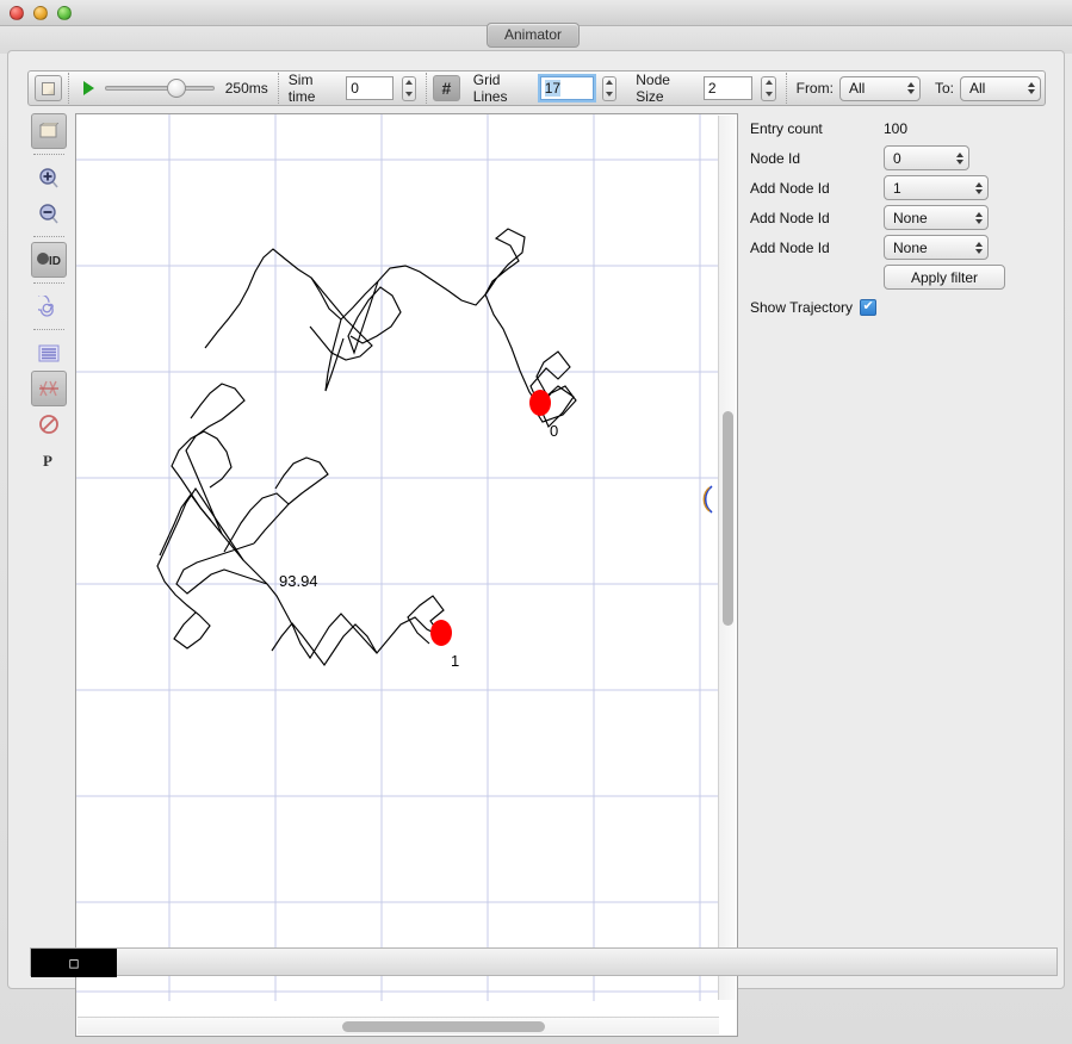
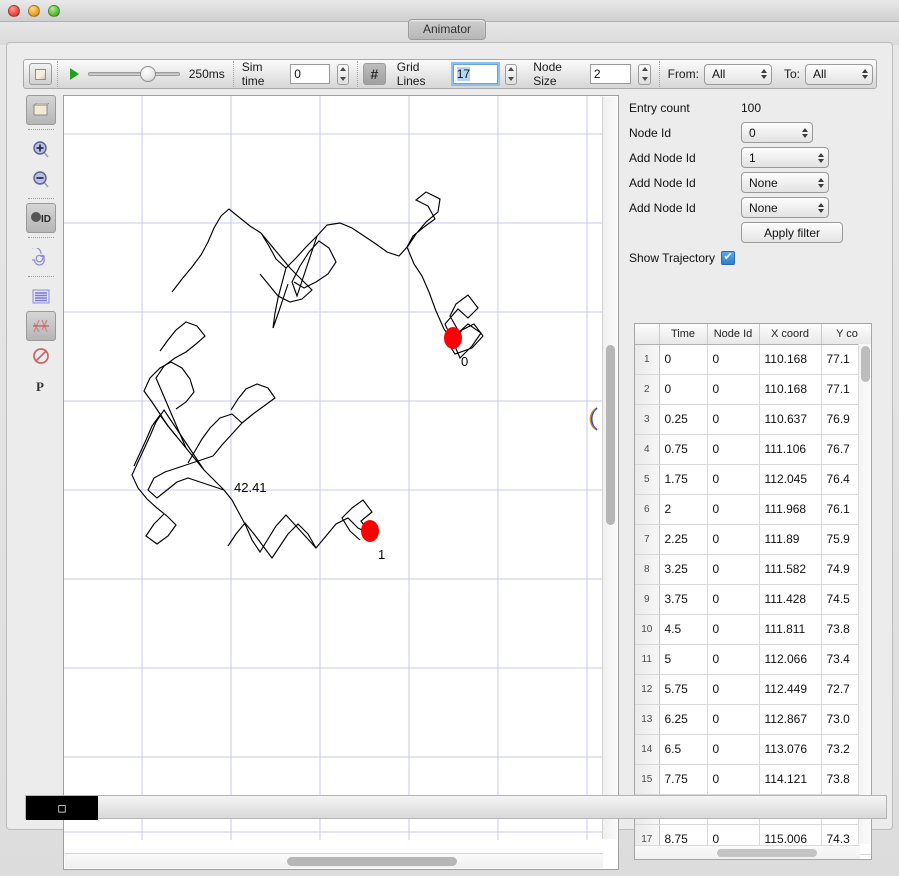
  Animator
  250ms
  Sim time
  0
  #
  Grid Lines
  17
  Node Size
  2
  From:
  All
  To:
  All
  ID
  P
  0
  1
- 93.94
+ 42.41
  Entry count
  100
  Node Id
  0
  Add Node Id
  1
  Add Node Id
  None
  Add Node Id
  None
  Apply filter
  Show Trajectory
  ✔
+ 	Time	Node Id	X coord	Y co
+ 1	0	0	110.168	77.1
+ 2	0	0	110.168	77.1
+ 3	0.25	0	110.637	76.9
+ 4	0.75	0	111.106	76.7
+ 5	1.75	0	112.045	76.4
+ 6	2	0	111.968	76.1
+ 7	2.25	0	111.89	75.9
+ 8	3.25	0	111.582	74.9
+ 9	3.75	0	111.428	74.5
+ 10	4.5	0	111.811	73.8
+ 11	5	0	112.066	73.4
+ 12	5.75	0	112.449	72.7
+ 13	6.25	0	112.867	73.0
+ 14	6.5	0	113.076	73.2
+ 15	7.75	0	114.121	73.8
+ 17	8.75	0	115.006	74.3
  □
